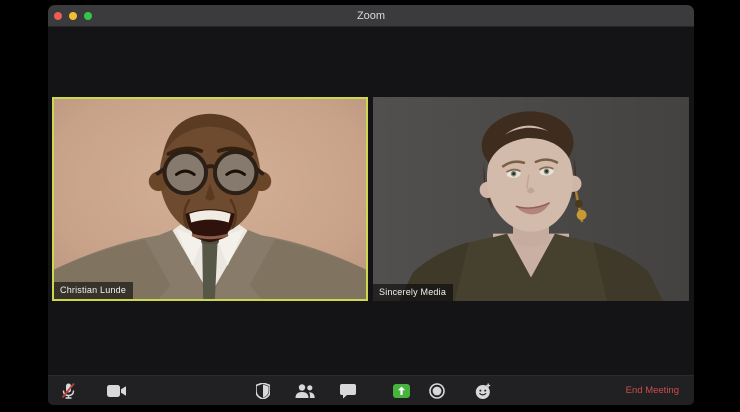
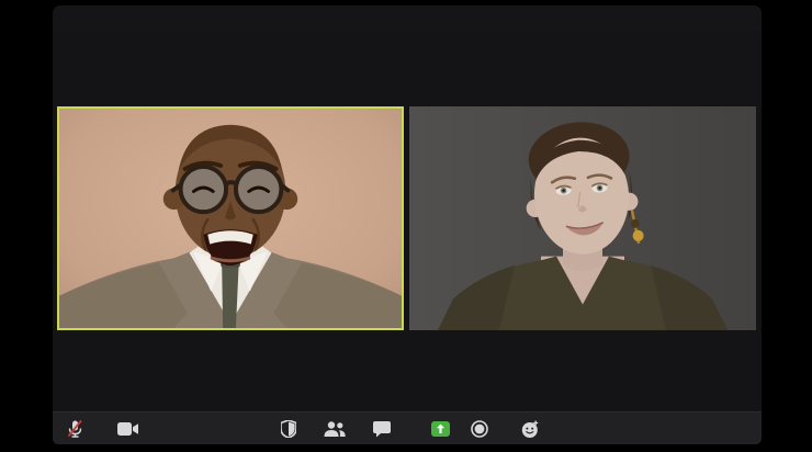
- Zoom
- Christian Lunde
- Sincerely Media
- End Meeting
